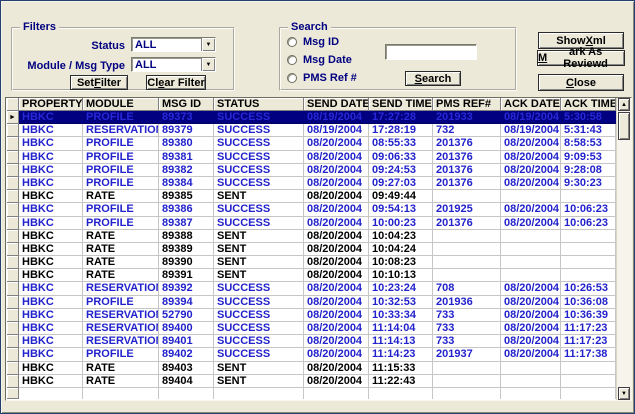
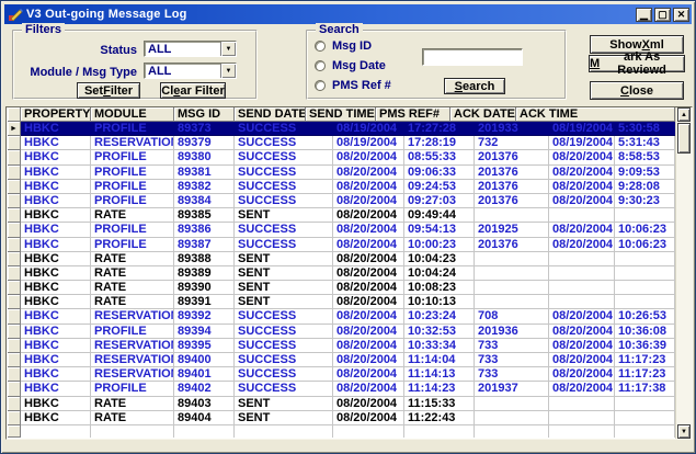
+ V3 Out-going Message Log
+ ▁
+ ▢
+ ✕
  Filters
  Status
  ALL
  Module / Msg Type
  ALL
  Set
  F
  ilter
  Cl
  e
  ar Filter
  Search
  Msg ID
  Msg Date
  PMS Ref #
  S
  earch
  Show
  X
  ml
  M
  ark As Reviewd
  C
  lose
  PROPERTY
  MODULE
  MSG ID
- STATUS
  SEND DATE
  SEND TIME
  PMS REF#
  ACK DATE
  ACK TIME
  HBKC
  PROFILE
  89373
  SUCCESS
  08/19/2004
  17:27:28
  201933
  08/19/2004
  5:30:58
  HBKC
  RESERVATIO
  89379
  SUCCESS
  08/19/2004
  17:28:19
  732
  08/19/2004
  5:31:43
  HBKC
  PROFILE
  89380
  SUCCESS
  08/20/2004
  08:55:33
  201376
  08/20/2004
  8:58:53
  HBKC
  PROFILE
  89381
  SUCCESS
  08/20/2004
  09:06:33
  201376
  08/20/2004
  9:09:53
  HBKC
  PROFILE
  89382
  SUCCESS
  08/20/2004
  09:24:53
  201376
  08/20/2004
  9:28:08
  HBKC
  PROFILE
  89384
  SUCCESS
  08/20/2004
  09:27:03
  201376
  08/20/2004
  9:30:23
  HBKC
  RATE
  89385
  SENT
  08/20/2004
  09:49:44
  HBKC
  PROFILE
  89386
  SUCCESS
  08/20/2004
  09:54:13
  201925
  08/20/2004
  10:06:23
  HBKC
  PROFILE
  89387
  SUCCESS
  08/20/2004
  10:00:23
  201376
  08/20/2004
  10:06:23
  HBKC
  RATE
  89388
  SENT
  08/20/2004
  10:04:23
  HBKC
  RATE
  89389
  SENT
  08/20/2004
  10:04:24
  HBKC
  RATE
  89390
  SENT
  08/20/2004
  10:08:23
  HBKC
  RATE
  89391
  SENT
  08/20/2004
  10:10:13
  HBKC
  RESERVATIO
  89392
  SUCCESS
  08/20/2004
  10:23:24
  708
  08/20/2004
  10:26:53
  HBKC
  PROFILE
  89394
  SUCCESS
  08/20/2004
  10:32:53
  201936
  08/20/2004
  10:36:08
  HBKC
  RESERVATIO
- 52790
+ 89395
  SUCCESS
  08/20/2004
  10:33:34
  733
  08/20/2004
  10:36:39
  HBKC
  RESERVATIO
  89400
  SUCCESS
  08/20/2004
  11:14:04
  733
  08/20/2004
  11:17:23
  HBKC
  RESERVATIO
  89401
  SUCCESS
  08/20/2004
  11:14:13
  733
  08/20/2004
  11:17:23
  HBKC
  PROFILE
  89402
  SUCCESS
  08/20/2004
  11:14:23
  201937
  08/20/2004
  11:17:38
  HBKC
  RATE
  89403
  SENT
  08/20/2004
  11:15:33
  HBKC
  RATE
  89404
  SENT
  08/20/2004
  11:22:43
